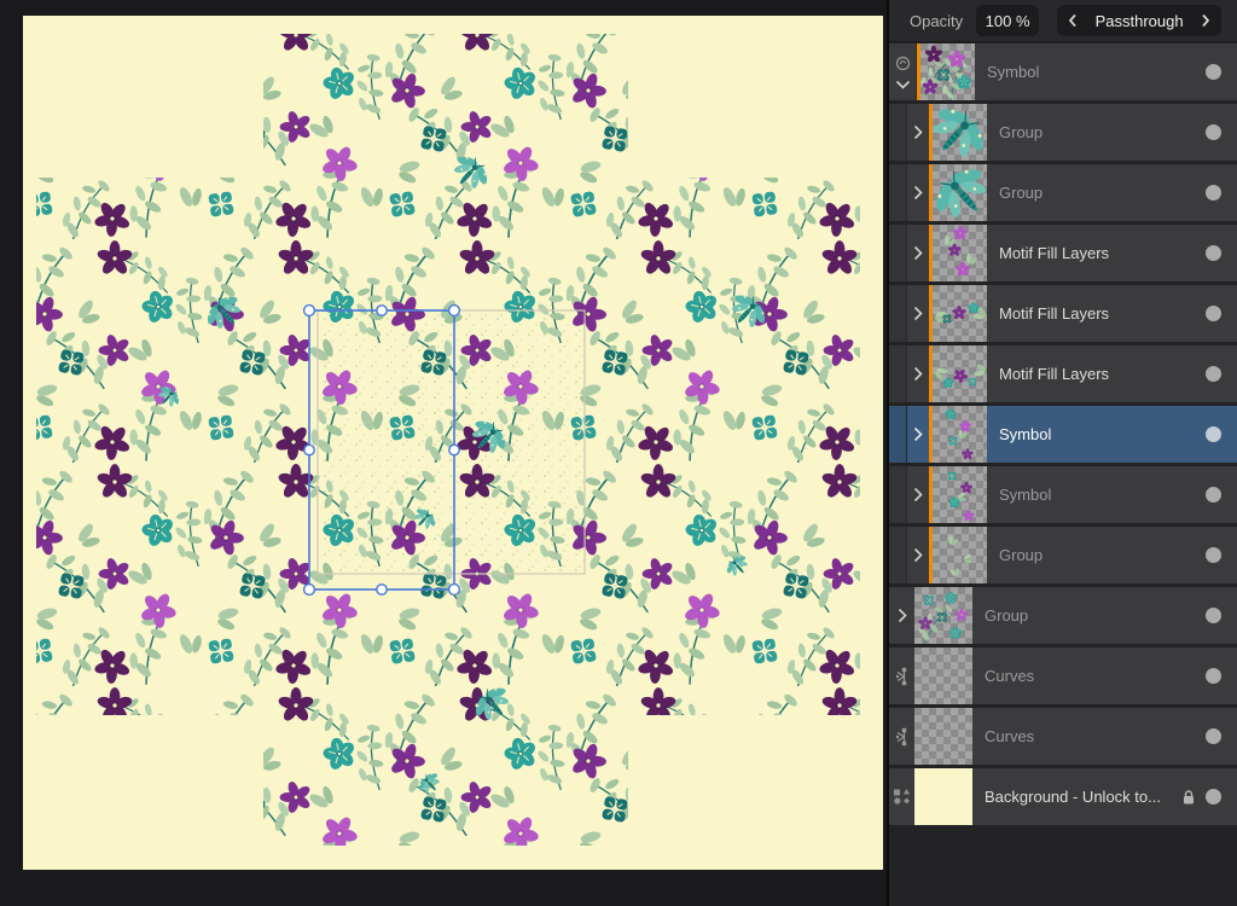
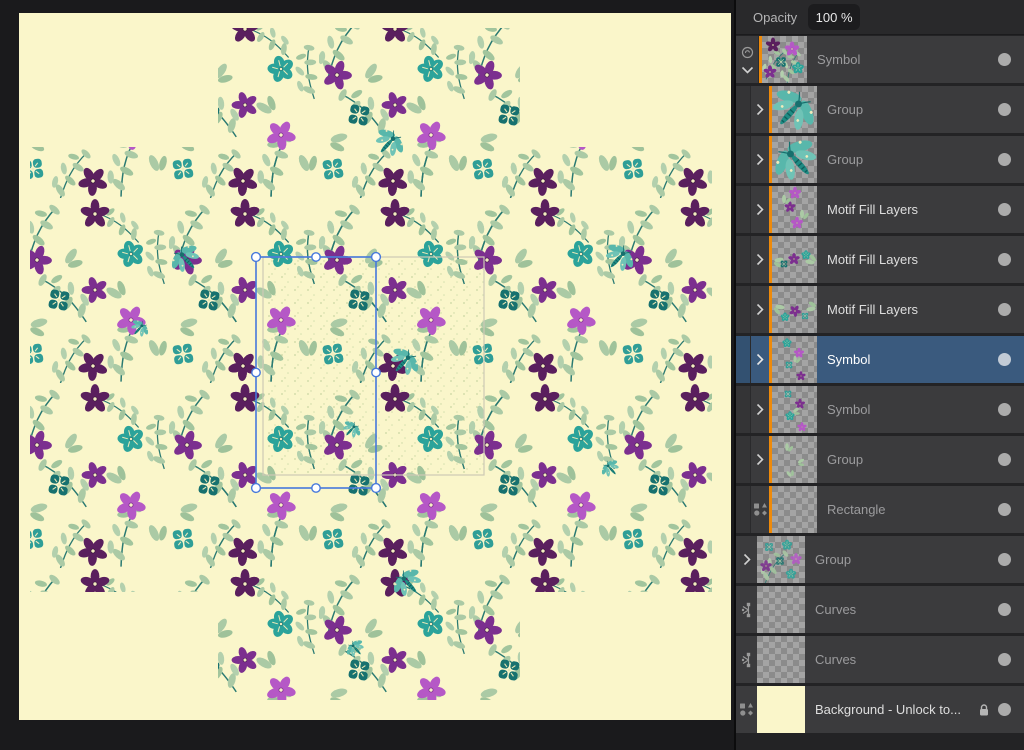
  Opacity
  100 %
- Passthrough
  Symbol
  Group
  Group
  Motif Fill Layers
  Motif Fill Layers
  Motif Fill Layers
  Symbol
  Symbol
  Group
+ Rectangle
  Group
  Curves
  Curves
  Background - Unlock to...
